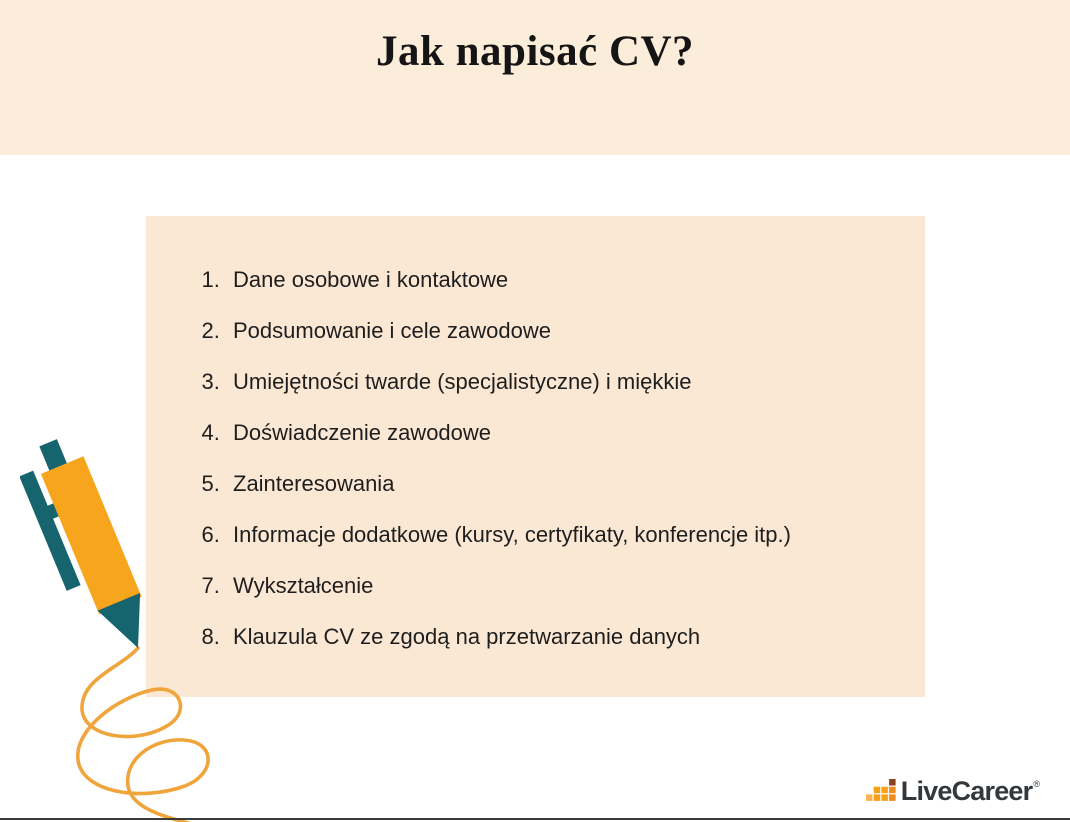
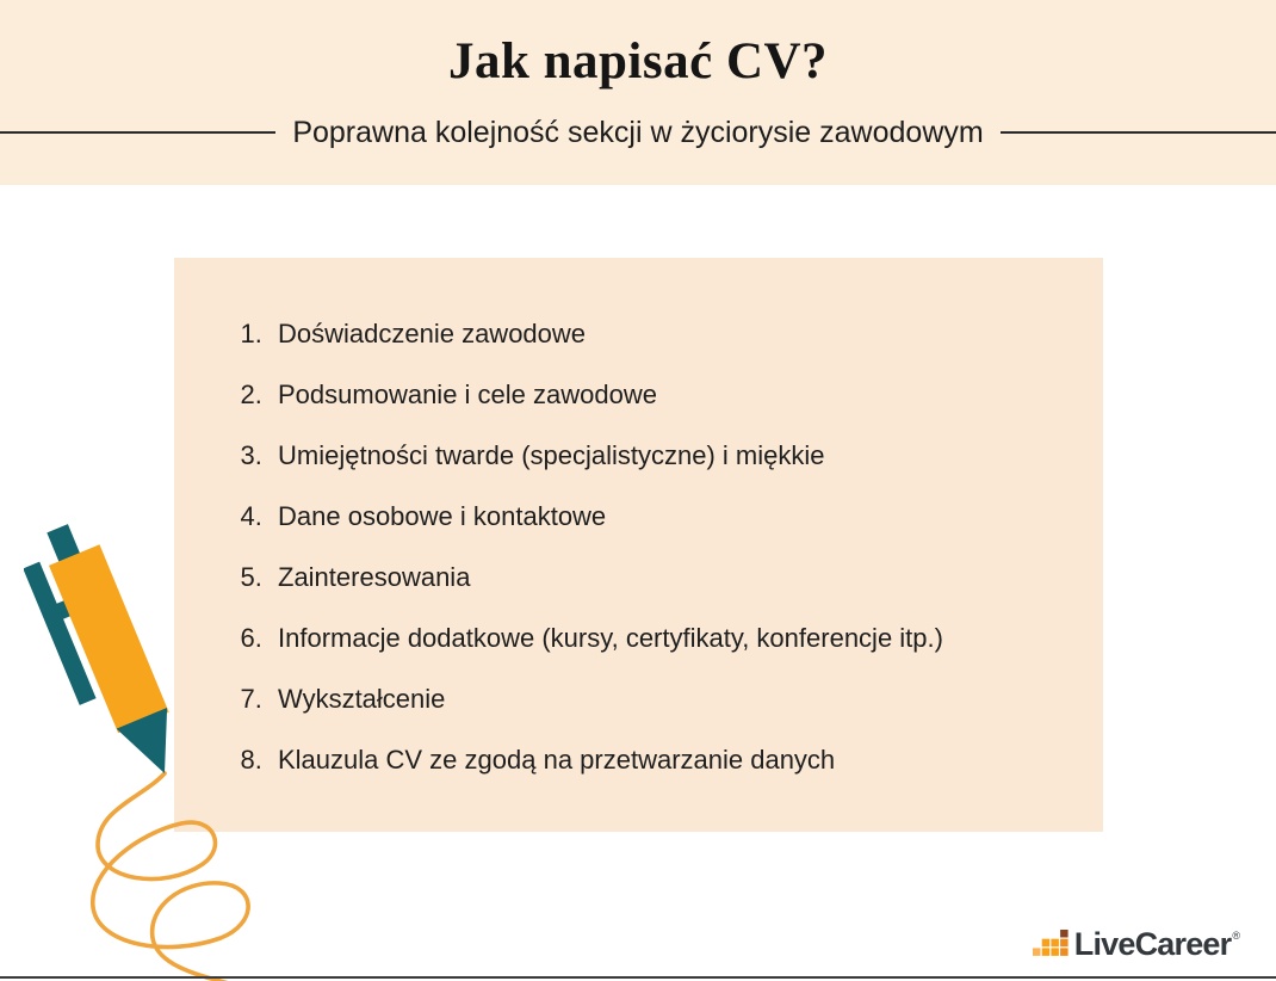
  Jak napisać CV?
+ Poprawna kolejność sekcji w życiorysie zawodowym
- Dane osobowe i kontaktowe
+ Doświadczenie zawodowe
  Podsumowanie i cele zawodowe
  Umiejętności twarde (specjalistyczne) i miękkie
- Doświadczenie zawodowe
+ Dane osobowe i kontaktowe
  Zainteresowania
  Informacje dodatkowe (kursy, certyfikaty, konferencje itp.)
  Wykształcenie
  Klauzula CV ze zgodą na przetwarzanie danych
  LiveCareer
  ®
